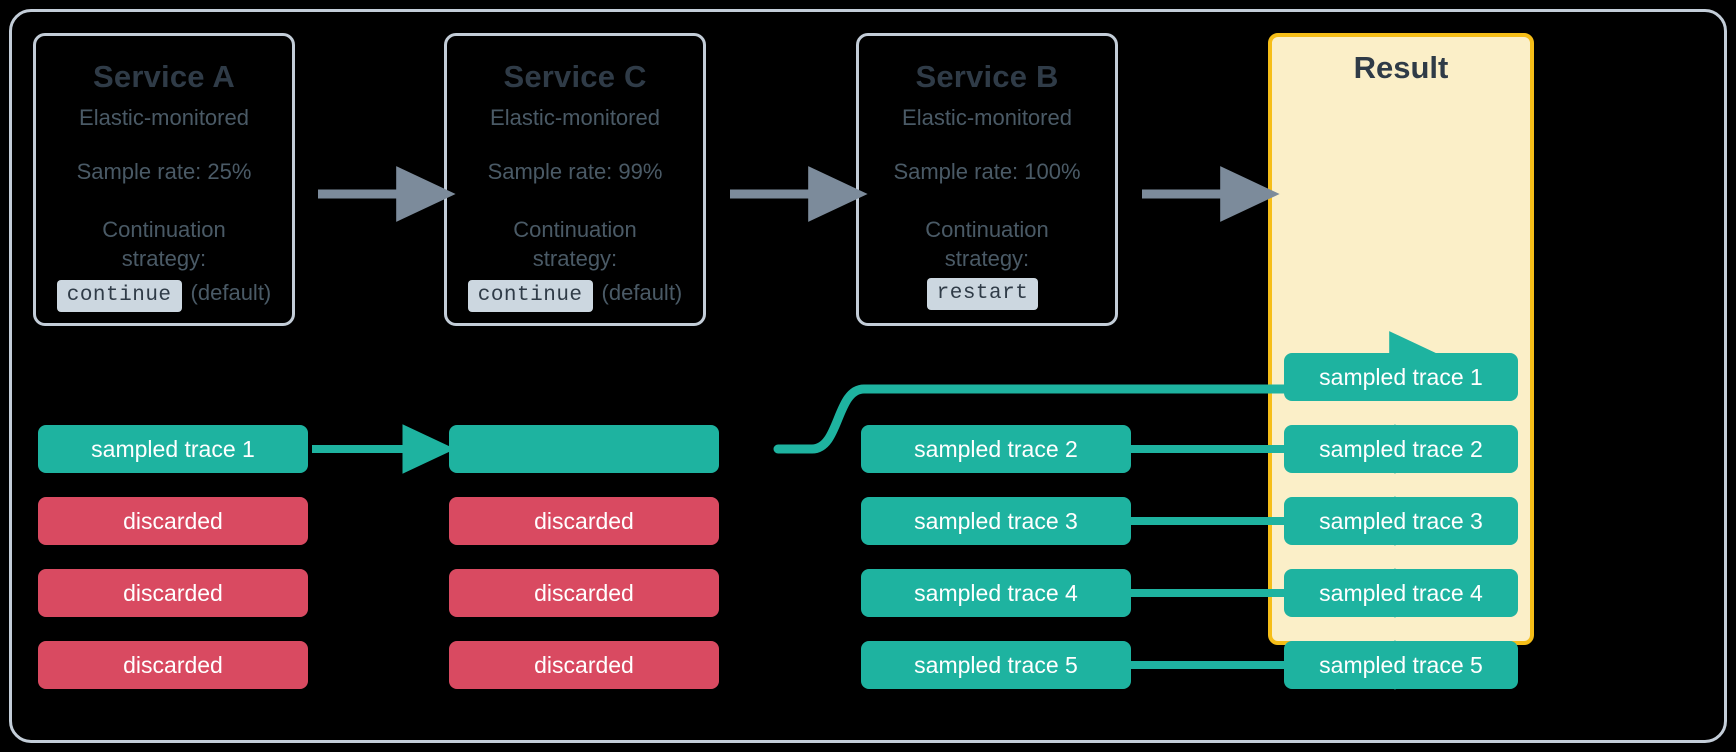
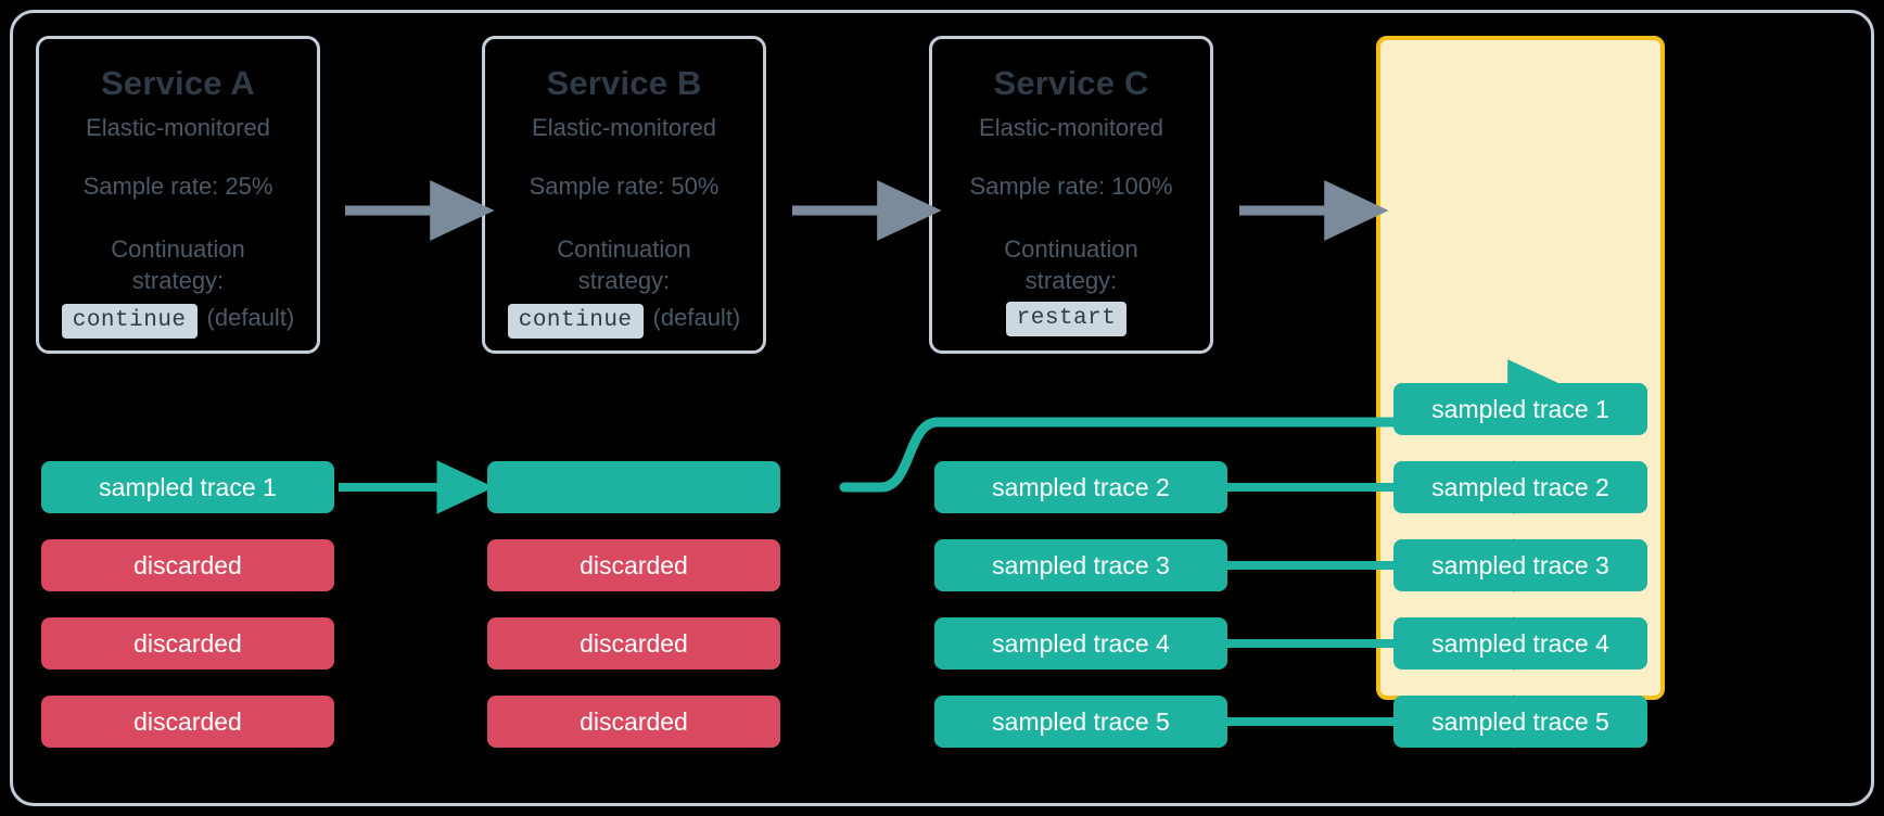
  Service A
  Elastic-monitored
  Sample rate: 25%
  Continuation
  strategy:
  continue
  (default)
- Service C
+ Service B
  Elastic-monitored
- Sample rate: 99%
+ Sample rate: 50%
  Continuation
  strategy:
  continue
  (default)
- Service B
+ Service C
  Elastic-monitored
  Sample rate: 100%
  Continuation
  strategy:
  restart
- Result
  sampled trace 1
  discarded
  discarded
  discarded
  discarded
  discarded
  discarded
  sampled trace 2
  sampled trace 3
  sampled trace 4
  sampled trace 5
  sampled trace 1
  sampled trace 2
  sampled trace 3
  sampled trace 4
  sampled trace 5
